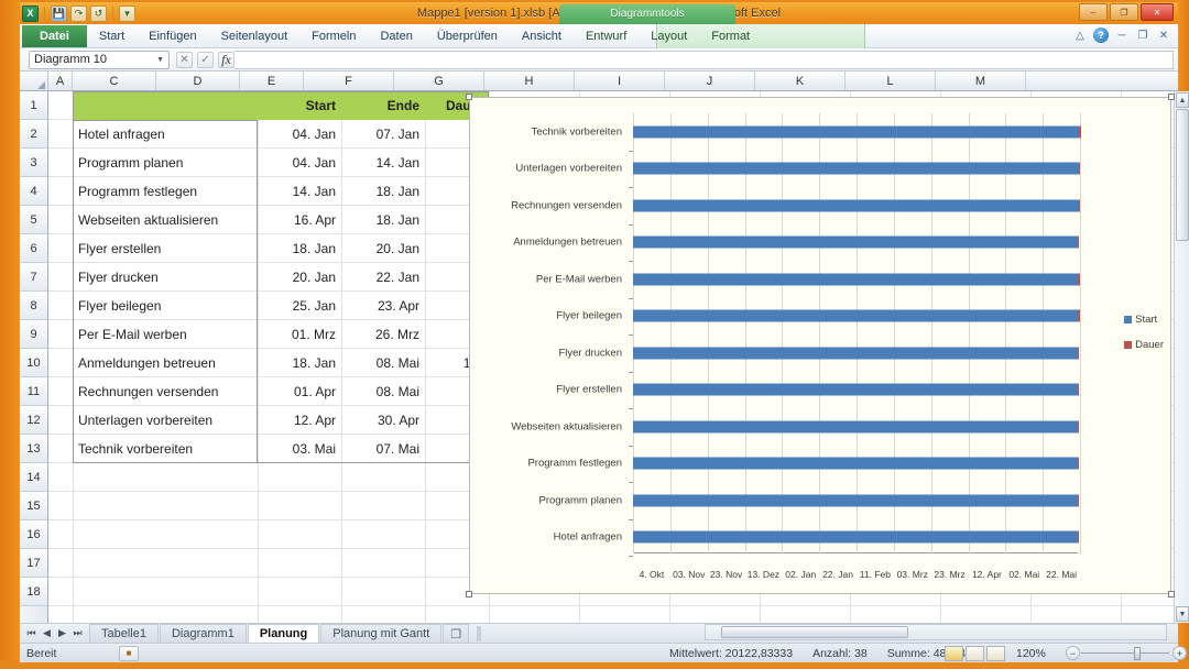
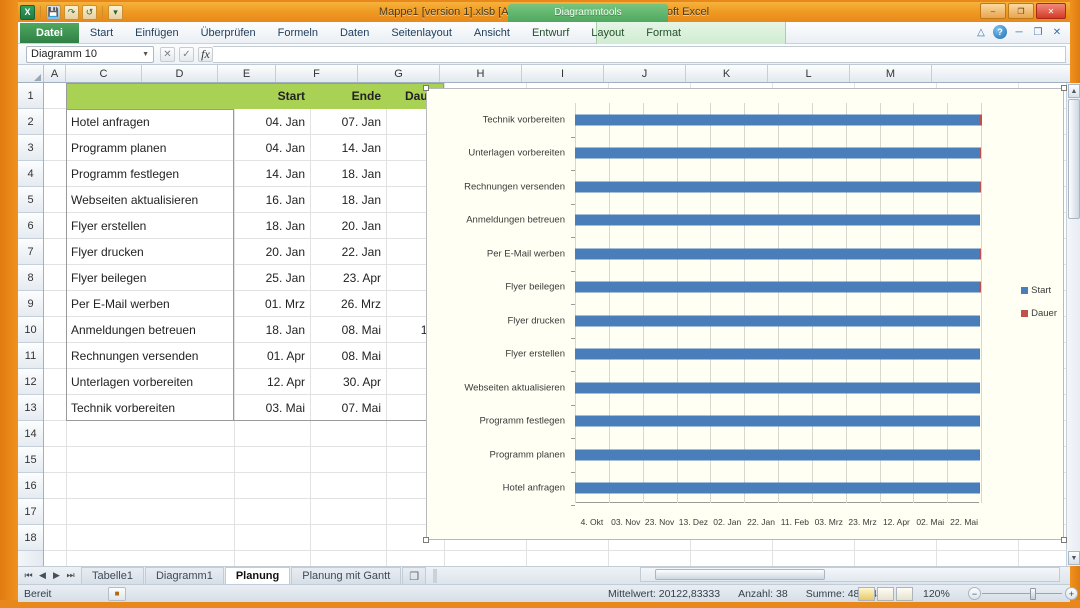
  X
  💾
  ↷
  ↺
  ▾
  Diagrammtools
  –
  ❐
  ✕
  Datei
  Start
  Einfügen
- Seitenlayout
+ Überprüfen
  Formeln
  Daten
- Überprüfen
+ Seitenlayout
  Ansicht
  Entwurf
  Layout
  Format
  △
  ?
  ─
  ❐
  ✕
  Diagramm 10
  ✕
  ✓
  fx
  A
  C
  D
  E
  F
  G
  H
  I
  J
  K
  L
  M
  1
  2
  3
  4
  5
  6
  7
  8
  9
  10
  11
  12
  13
  14
  15
  16
  17
  18
  Start
  Ende
  Hotel anfragen
  04. Jan
  07. Jan
  Programm planen
  04. Jan
  14. Jan
  Programm festlegen
  14. Jan
  18. Jan
  Webseiten aktualisieren
- 16. Apr
+ 16. Jan
  18. Jan
  Flyer erstellen
  18. Jan
  20. Jan
  Flyer drucken
  20. Jan
  22. Jan
  Flyer beilegen
  25. Jan
  23. Apr
  Per E-Mail werben
  01. Mrz
  26. Mrz
  Anmeldungen betreuen
  18. Jan
  08. Mai
  Rechnungen versenden
  01. Apr
  08. Mai
  Unterlagen vorbereiten
  12. Apr
  30. Apr
  Technik vorbereiten
  03. Mai
  07. Mai
  Hotel anfragen
  Programm planen
  Programm festlegen
  Webseiten aktualisieren
  Flyer erstellen
  Flyer drucken
  Flyer beilegen
  Per E-Mail werben
  Anmeldungen betreuen
  Rechnungen versenden
  Unterlagen vorbereiten
  Technik vorbereiten
  4. Okt
  03. Nov
  23. Nov
  13. Dez
  02. Jan
  22. Jan
  11. Feb
  03. Mrz
  23. Mrz
  12. Apr
  02. Mai
  22. Mai
  Start
  Dauer
  ⏮
  ◀
  ▶
  ⏭
  Tabelle1
  Diagramm1
  Planung
  Planung mit Gantt
  ❐
  Bereit
  ■
  Mittelwert: 20122,83333
  Anzahl: 38
  120%
  −
  +
